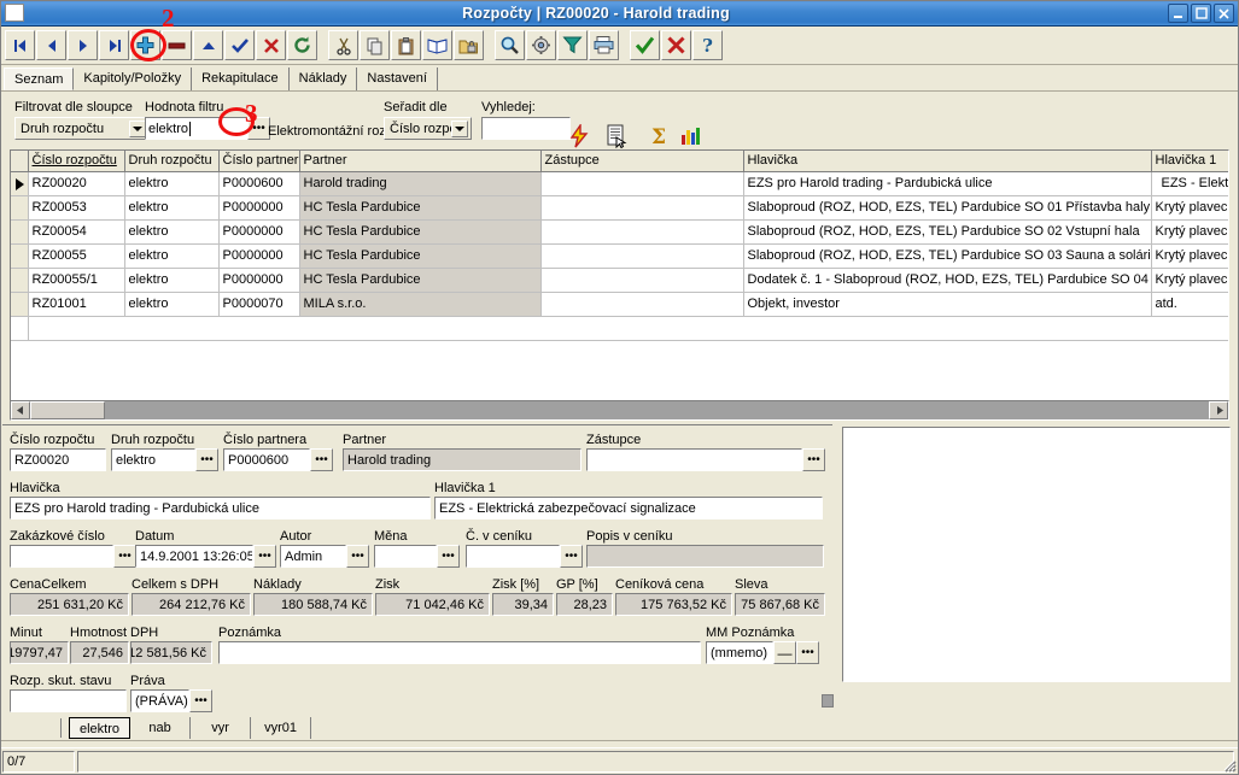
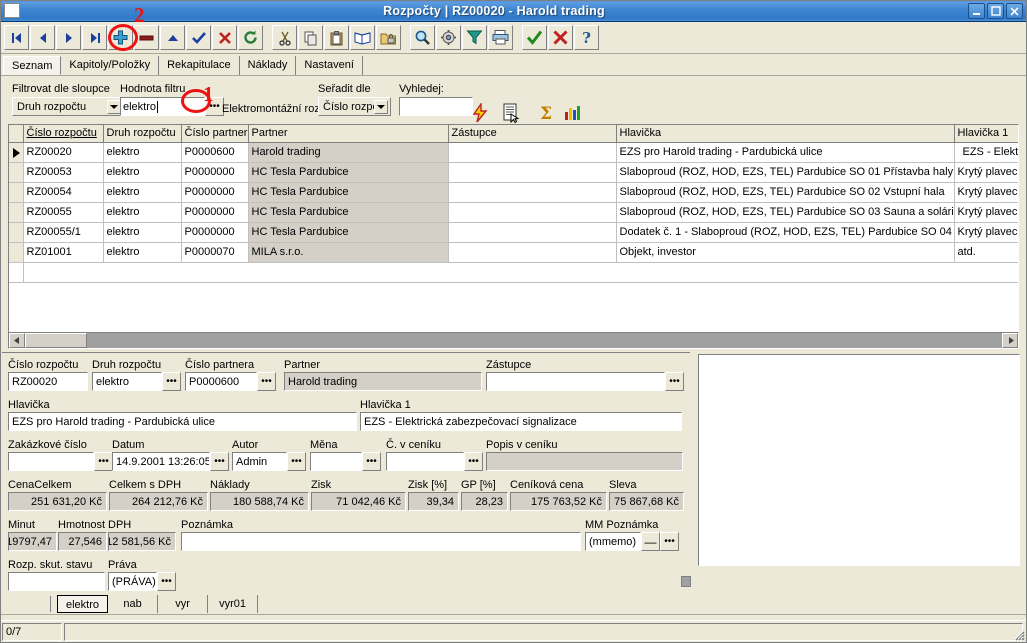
  Rozpočty | RZ00020 - Harold trading
  ?
  Seznam
  Kapitoly/Položky
  Rekapitulace
  Náklady
  Nastavení
  Filtrovat dle sloupce
  Druh rozpočtu
  Hodnota filtru
  elektro
  •••
  Elektromontážní ro
  Seřadit dle
  Číslo rozp
  Vyhledej:
  Σ
  	Číslo rozpočtu	Druh rozpočtu	Číslo partner	Partner	Zástupce	Hlavička	Hlavička 1
  	RZ00020	elektro	P0000600	Harold trading		EZS pro Harold trading - Pardubická ulice	EZS - Elekt
  	RZ00053	elektro	P0000000	HC Tesla Pardubice		Slaboproud (ROZ, HOD, EZS, TEL) Pardubice SO 01 Přístavba haly	Krytý plavec
  	RZ00054	elektro	P0000000	HC Tesla Pardubice		Slaboproud (ROZ, HOD, EZS, TEL) Pardubice SO 02 Vstupní hala	Krytý plavec
  	RZ00055	elektro	P0000000	HC Tesla Pardubice		Slaboproud (ROZ, HOD, EZS, TEL) Pardubice SO 03 Sauna a solári	Krytý plavec
  	RZ00055/1	elektro	P0000000	HC Tesla Pardubice		Dodatek č. 1 - Slaboproud (ROZ, HOD, EZS, TEL) Pardubice SO 04	Krytý plavec
  	RZ01001	elektro	P0000070	MILA s.r.o.		Objekt, investor	atd.
  Číslo rozpočtu
  RZ00020
  Druh rozpočtu
  elektro
  •••
  Číslo partnera
  P0000600
  •••
  Partner
  Harold trading
  Zástupce
  •••
  Hlavička
  EZS pro Harold trading - Pardubická ulice
  Hlavička 1
  EZS - Elektrická zabezpečovací signalizace
  Zakázkové číslo
  •••
  Datum
  14.9.2001 13:26:05
  •••
  Autor
  Admin
  •••
  Měna
  •••
  Č. v ceníku
  •••
  Popis v ceníku
  CenaCelkem
  251 631,20 Kč
  Celkem s DPH
  264 212,76 Kč
  Náklady
  180 588,74 Kč
  Zisk
  71 042,46 Kč
  Zisk [%]
  39,34
  GP [%]
  28,23
  Ceníková cena
  175 763,52 Kč
  Sleva
  75 867,68 Kč
  Minut
  19797,47
  Hmotnost
  27,546
  DPH
  12 581,56 Kč
  Poznámka
  MM Poznámka
  (mmemo)
  —
  •••
  Rozp. skut. stavu
  Práva
  (PRÁVA)
  •••
  elektro
  nab
  vyr
  vyr01
  0/7
- 3
+ 1
  2
